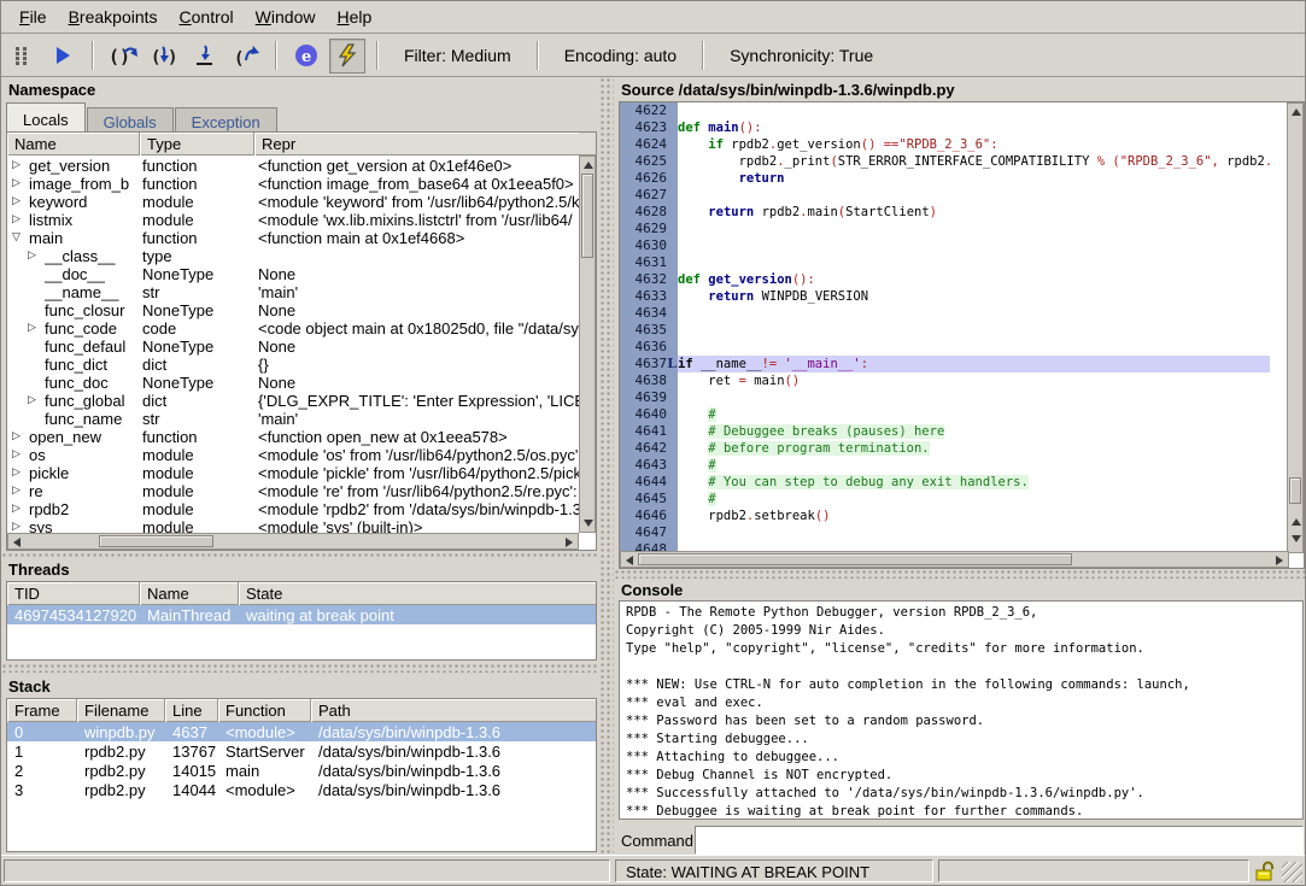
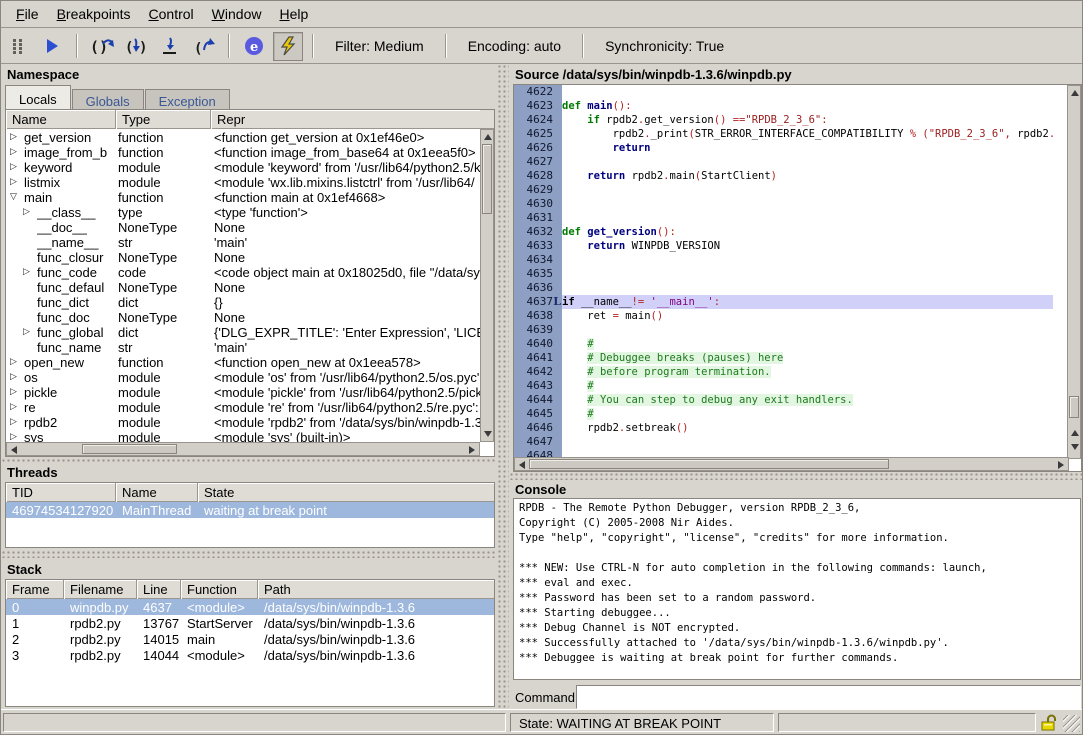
  File
  Breakpoints
  Control
  Window
  Help
  ()
  (
  )
  (
  e
  Filter: Medium
  Encoding: auto
  Synchronicity: True
  Namespace
  Locals
  Globals
  Exception
  Name
  Type
  Repr
  ▷
  get_version
  function
  <function get_version at 0x1ef46e0>
  ▷
  image_from_b
  function
  <function image_from_base64 at 0x1eea5f0>
  ▷
  keyword
  module
  <module 'keyword' from '/usr/lib64/python2.5/k
  ▷
  listmix
  module
  <module 'wx.lib.mixins.listctrl' from '/usr/lib64/
  ▽
  main
  function
  <function main at 0x1ef4668>
  ▷
  __class__
  type
+ <type 'function'>
  __doc__
  NoneType
  None
  __name__
  str
  'main'
  func_closur
  NoneType
  None
  ▷
  func_code
  code
  <code object main at 0x18025d0, file "/data/sy
  func_defaul
  NoneType
  None
  func_dict
  dict
  {}
  func_doc
  NoneType
  None
  ▷
  func_global
  dict
  {'DLG_EXPR_TITLE': 'Enter Expression', 'LIC
  func_name
  str
  'main'
  ▷
  open_new
  function
  <function open_new at 0x1eea578>
  ▷
  os
  module
  <module 'os' from '/usr/lib64/python2.5/os.pyc'
  ▷
  pickle
  module
  <module 'pickle' from '/usr/lib64/python2.5/pick
  ▷
  re
  module
  <module 're' from '/usr/lib64/python2.5/re.pyc':
  ▷
  rpdb2
  module
  <module 'rpdb2' from '/data/sys/bin/winpdb-1.3
  ▷
  sys
  module
  <module 'sys' (built-in)>
  Threads
  TID
  Name
  State
  46974534127920
  MainThread
  waiting at break point
  Stack
  Frame
  Filename
  Line
  Function
  Path
  0
  winpdb.py
  4637
  <module>
  /data/sys/bin/winpdb-1.3.6
  1
  rpdb2.py
  13767
  StartServer
  /data/sys/bin/winpdb-1.3.6
  2
  rpdb2.py
  14015
  main
  /data/sys/bin/winpdb-1.3.6
  3
  rpdb2.py
  14044
  <module>
  /data/sys/bin/winpdb-1.3.6
  Source /data/sys/bin/winpdb-1.3.6/winpdb.py
  4622
  4623
  4624
  4625
  4626
  4627
  4628
  4629
  4630
  4631
  4632
  4633
  4634
  4635
  4636
  4637
  L
  4638
  4639
  4640
  4641
  4642
  4643
  4644
  4645
  4646
  4647
  4648
  def main():
  if rpdb2.get_version() =="RPDB_2_3_6":
  rpdb2._print(STR_ERROR_INTERFACE_COMPATIBILITY % ("RPDB_2_3_6", rpdb2.
  return
  return rpdb2.main(StartClient)
  def get_version():
  return WINPDB_VERSION
  if __name__!= '__main__':
  ret = main()
  #
  # Debuggee breaks (pauses) here
  # before program termination.
  #
  # You can step to debug any exit handlers.
  #
  rpdb2.setbreak()
  Console
  RPDB - The Remote Python Debugger, version RPDB_2_3_6,
- Copyright (C) 2005-1999 Nir Aides.
+ Copyright (C) 2005-2008 Nir Aides.
  Type "help", "copyright", "license", "credits" for more information.
  *** NEW: Use CTRL-N for auto completion in the following commands: launch,
  *** eval and exec.
  *** Password has been set to a random password.
  *** Starting debuggee...
- *** Attaching to debuggee...
  *** Debug Channel is NOT encrypted.
  *** Successfully attached to '/data/sys/bin/winpdb-1.3.6/winpdb.py'.
  *** Debuggee is waiting at break point for further commands.
  Command
  State: WAITING AT BREAK POINT
